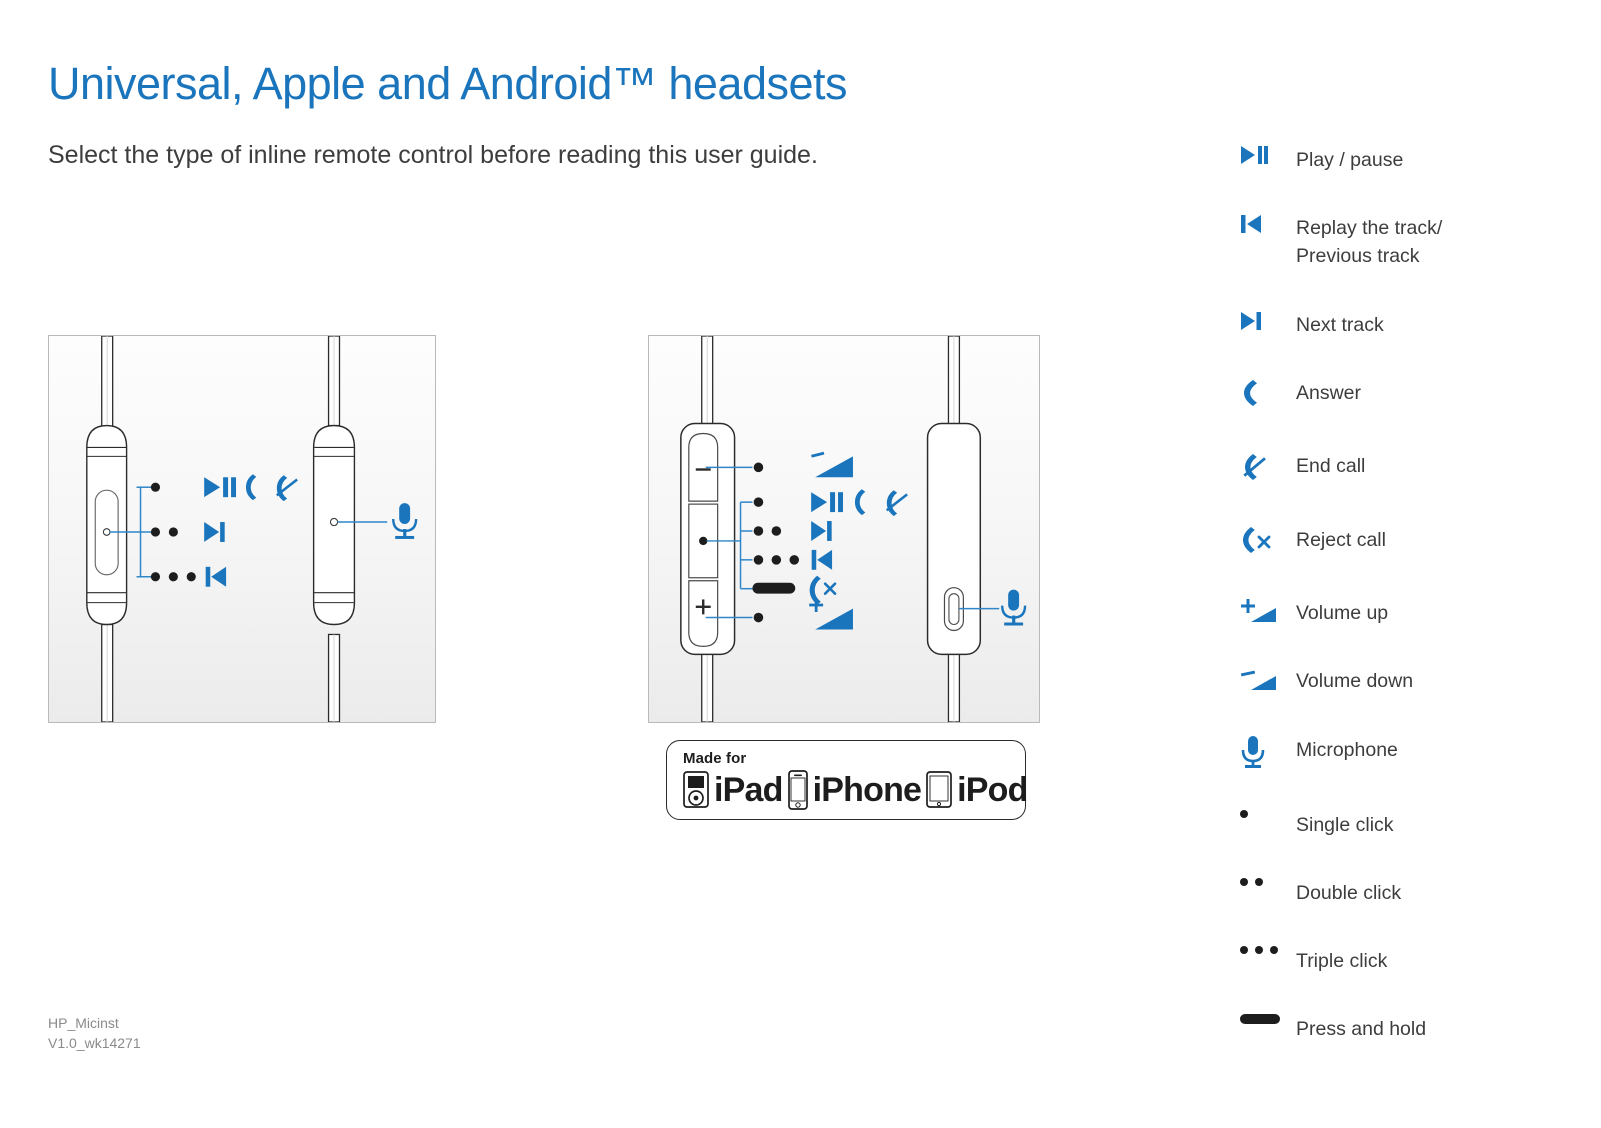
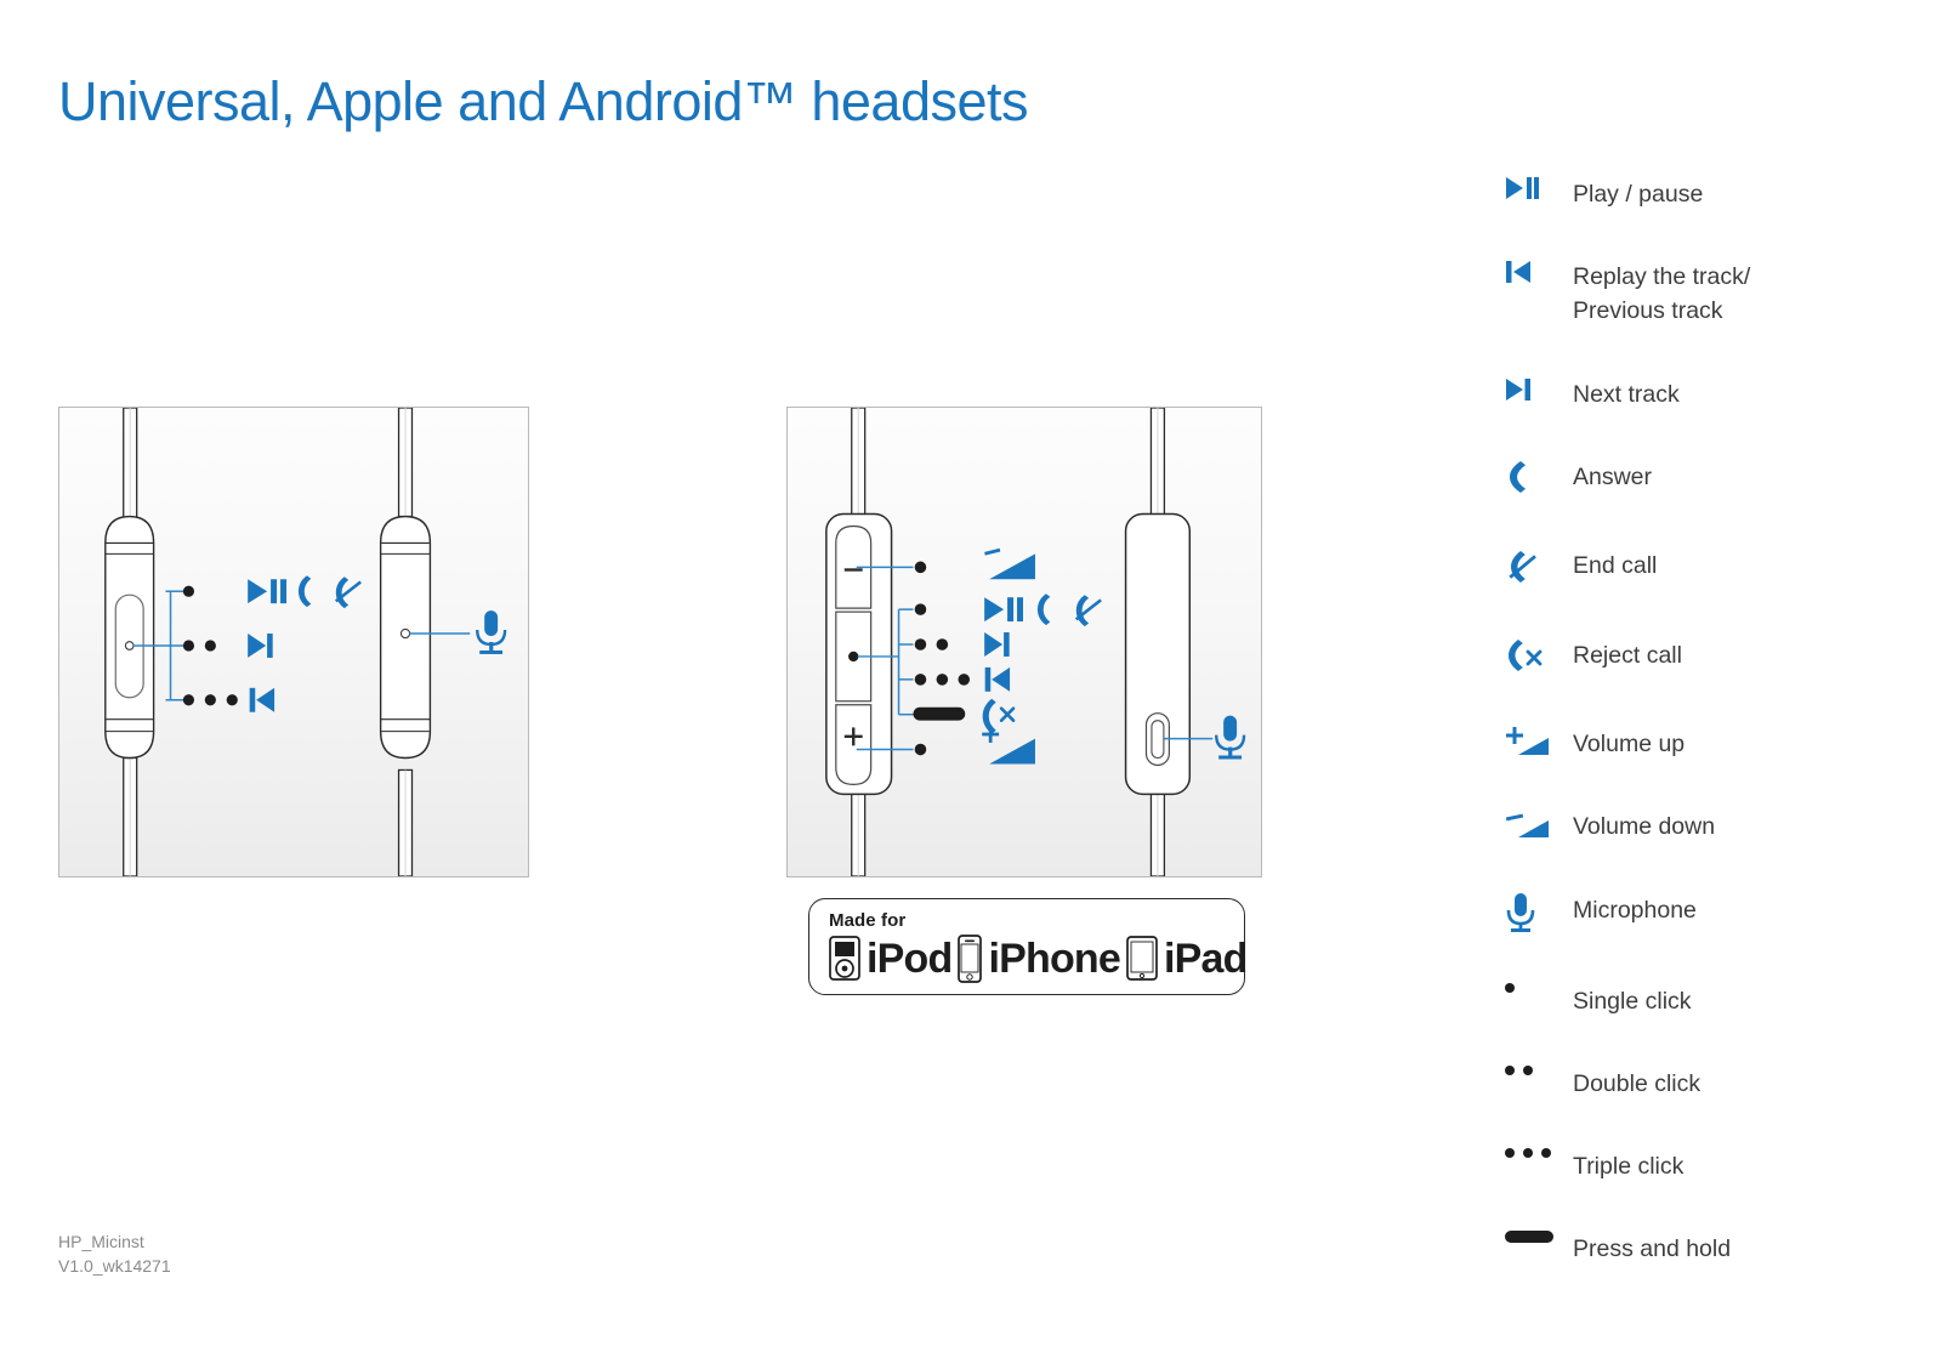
  Universal, Apple and Android™ headsets
- Select the type of inline remote control before reading this user guide.
  Made for
- iPad
+ iPod
  iPhone
- iPod
+ iPad
  Play / pause
  Replay the track/
  Previous track
  Next track
  Answer
  End call
  Reject call
  Volume up
  Volume down
  Microphone
  Single click
  Double click
  Triple click
  Press and hold
  HP_Micinst
  V1.0_wk14271
